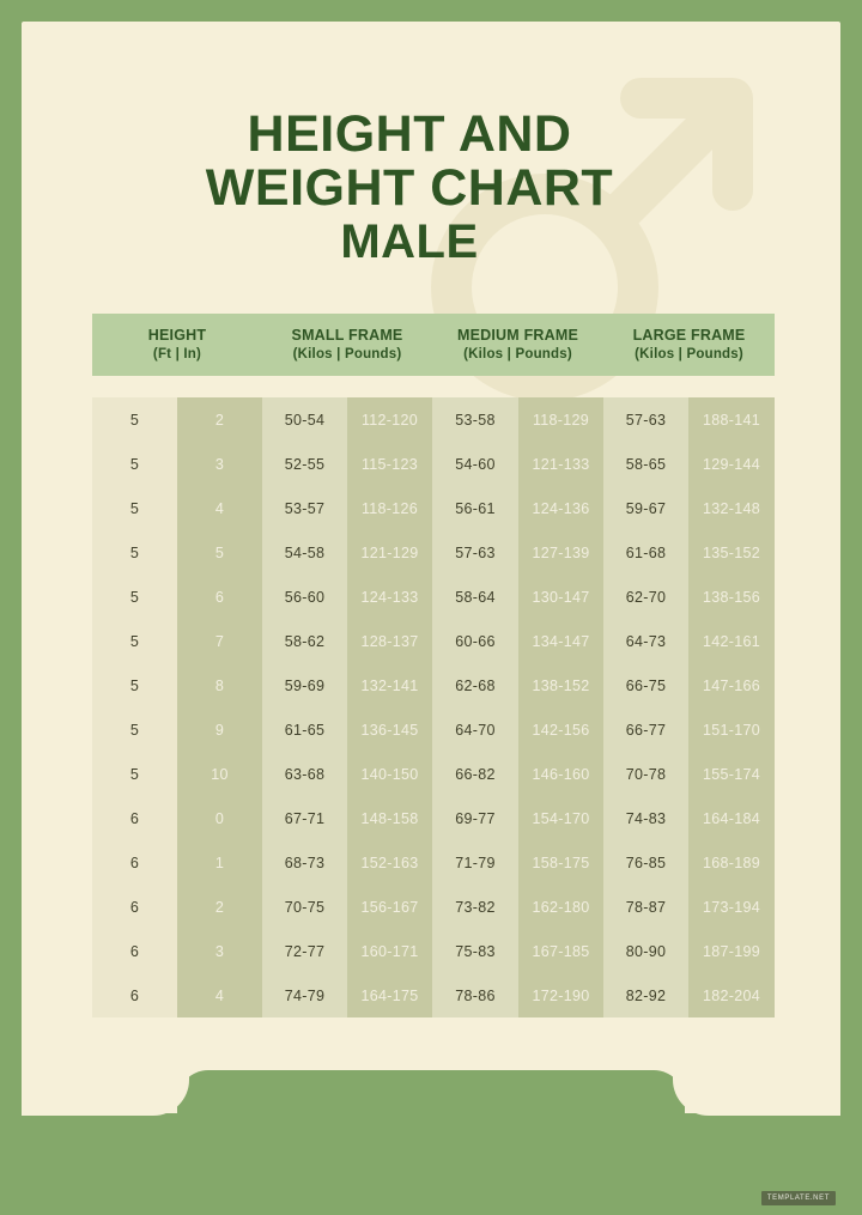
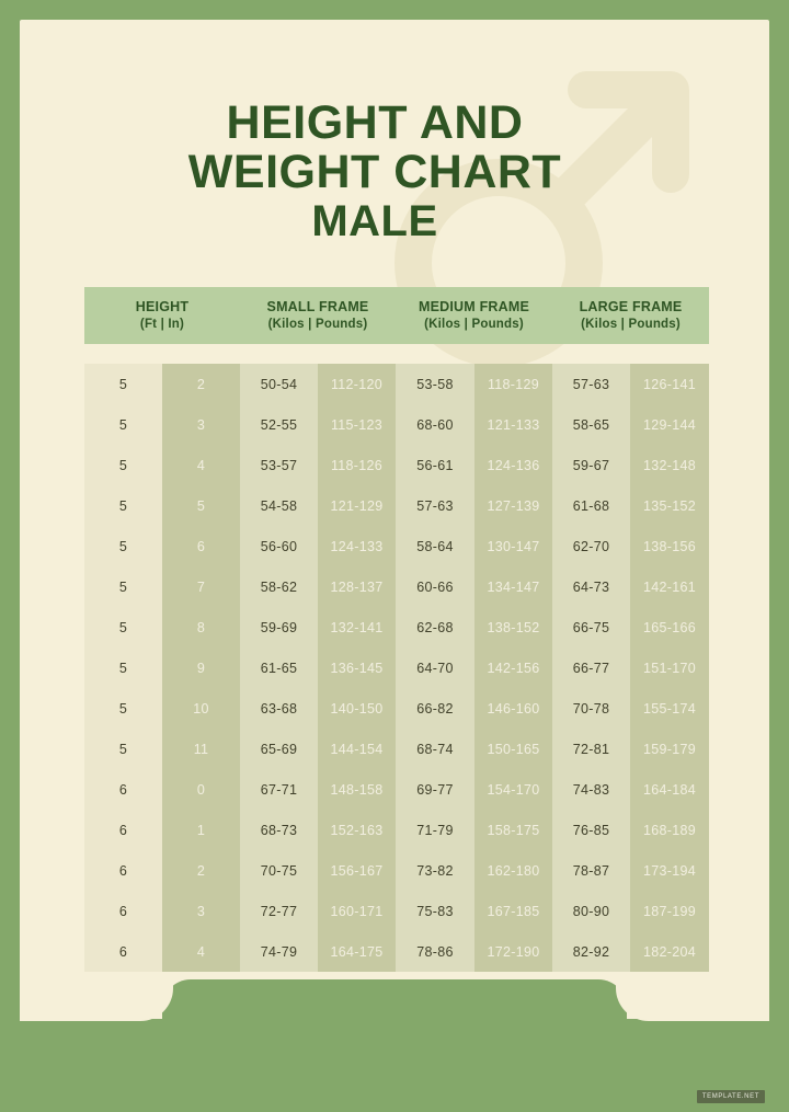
  HEIGHT AND
  WEIGHT CHART
  MALE
  HEIGHT (Ft | In)	SMALL FRAME (Kilos | Pounds)	MEDIUM FRAME (Kilos | Pounds)	LARGE FRAME (Kilos | Pounds)
- 5	2	50-54	112-120	53-58	118-129	57-63	188-141
+ 5	2	50-54	112-120	53-58	118-129	57-63	126-141
- 5	3	52-55	115-123	54-60	121-133	58-65	129-144
+ 5	3	52-55	115-123	68-60	121-133	58-65	129-144
  5	4	53-57	118-126	56-61	124-136	59-67	132-148
  5	5	54-58	121-129	57-63	127-139	61-68	135-152
  5	6	56-60	124-133	58-64	130-147	62-70	138-156
  5	7	58-62	128-137	60-66	134-147	64-73	142-161
- 5	8	59-69	132-141	62-68	138-152	66-75	147-166
+ 5	8	59-69	132-141	62-68	138-152	66-75	165-166
  5	9	61-65	136-145	64-70	142-156	66-77	151-170
  5	10	63-68	140-150	66-82	146-160	70-78	155-174
+ 5	11	65-69	144-154	68-74	150-165	72-81	159-179
  6	0	67-71	148-158	69-77	154-170	74-83	164-184
  6	1	68-73	152-163	71-79	158-175	76-85	168-189
  6	2	70-75	156-167	73-82	162-180	78-87	173-194
  6	3	72-77	160-171	75-83	167-185	80-90	187-199
  6	4	74-79	164-175	78-86	172-190	82-92	182-204
